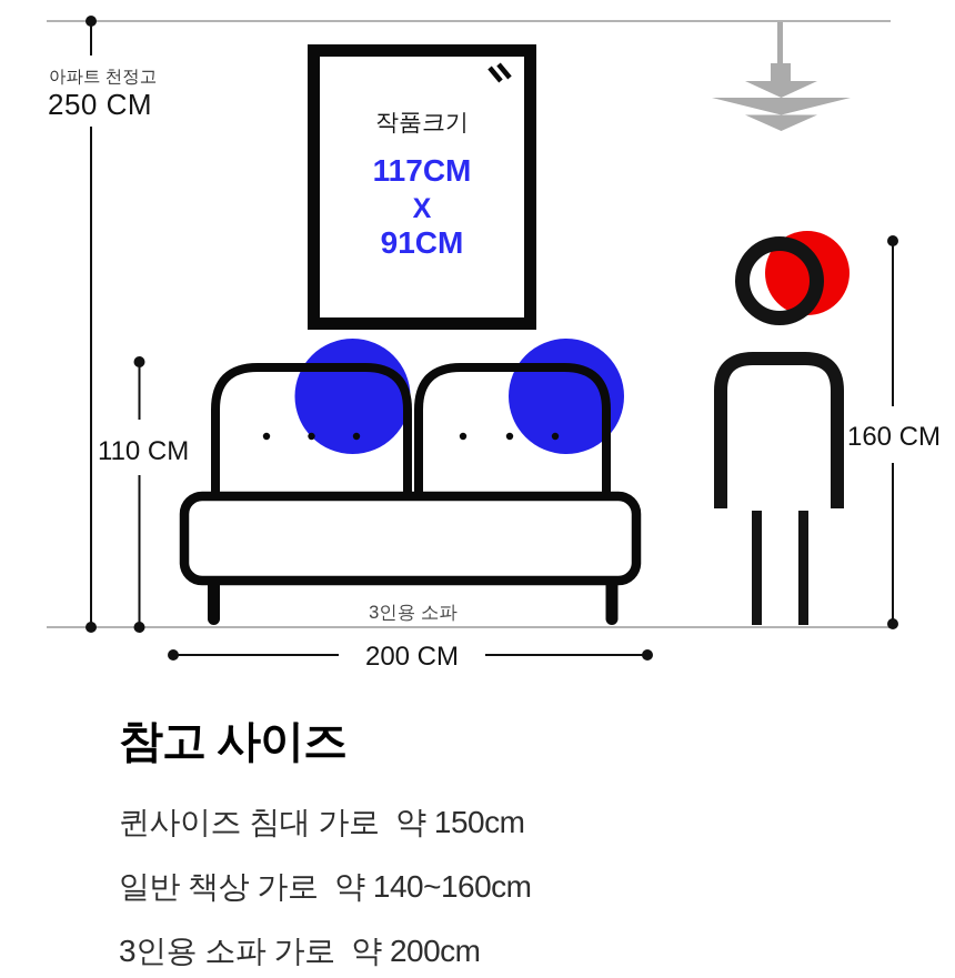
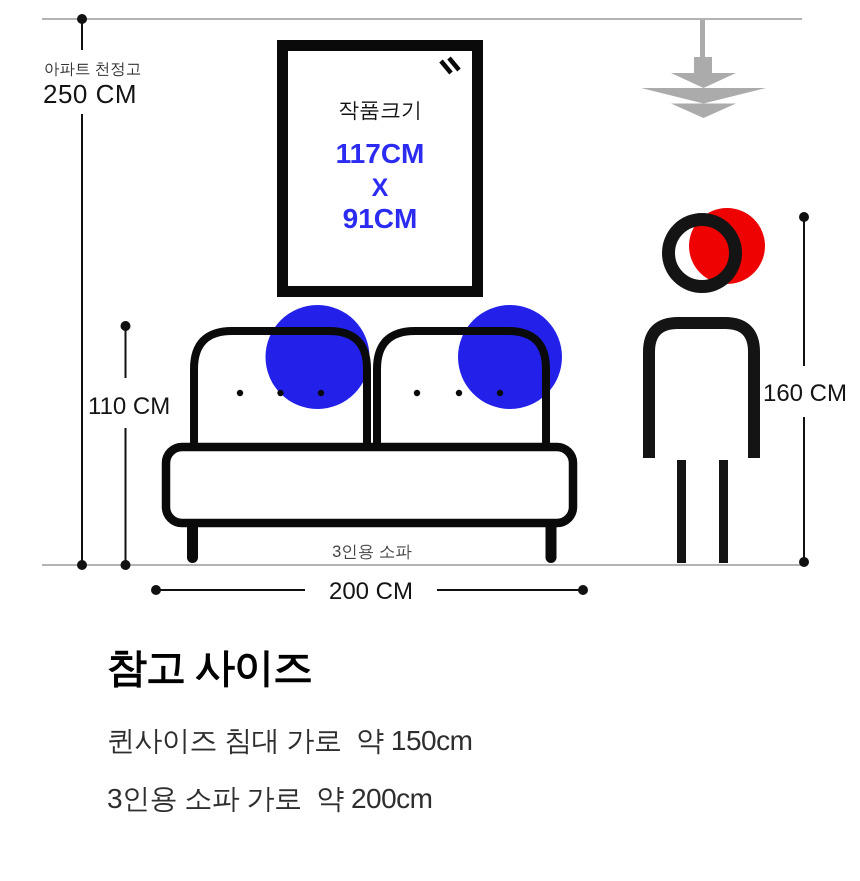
  아파트 천정고
  250 CM
  작품크기
  117CM
  X
  91CM
  3인용 소파
  110 CM
  200 CM
  160 CM
  참고 사이즈
  퀸사이즈 침대 가로 약 150cm
- 일반 책상 가로 약 140~160cm
  3인용 소파 가로 약 200cm
